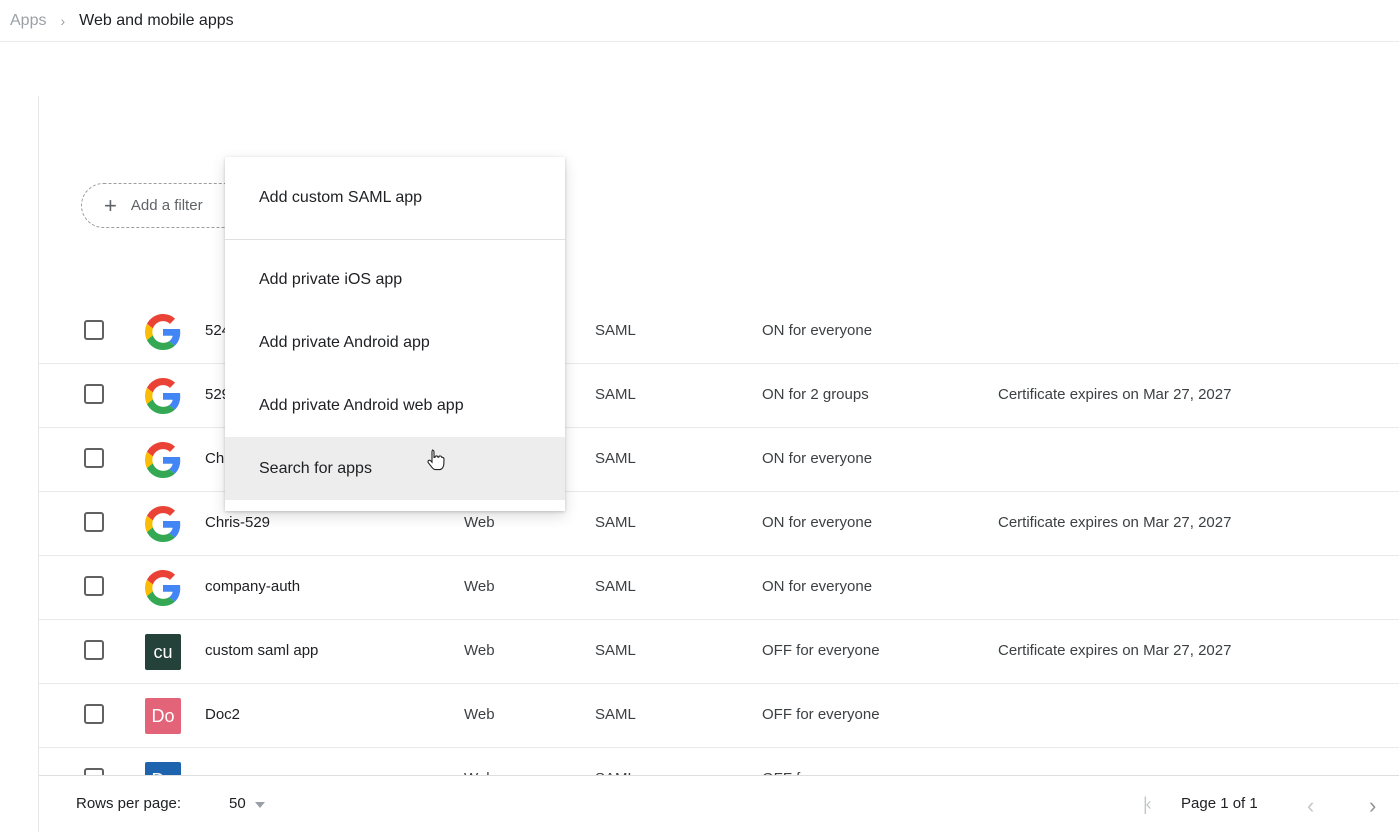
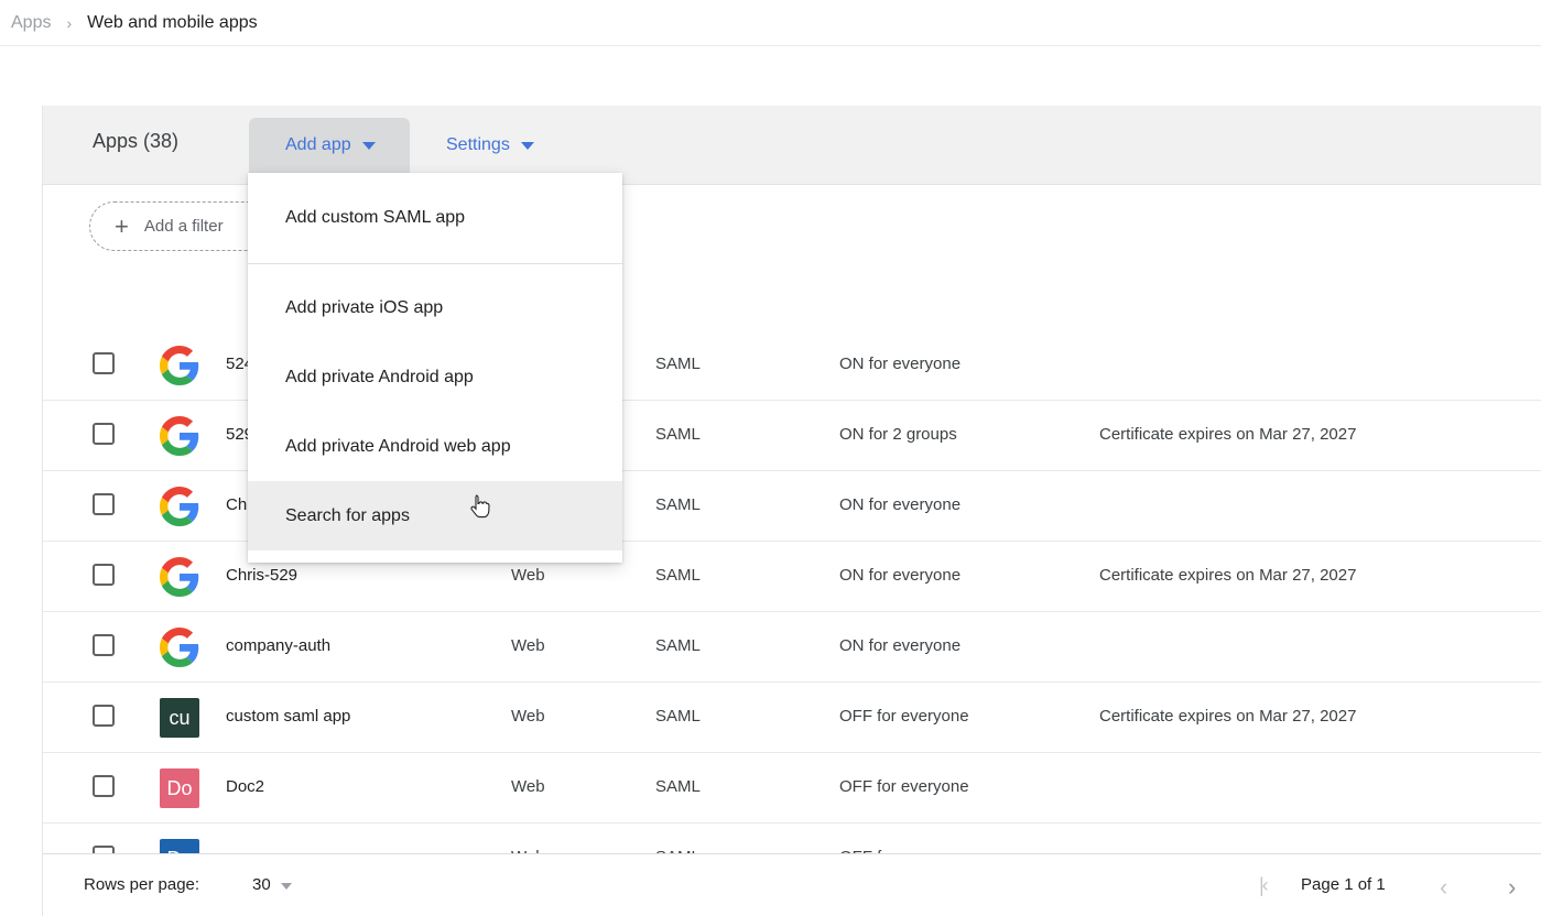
  Apps
  ›
  Web and mobile apps
+ Apps (38)
+ Add app
+ Settings
  +
  Add a filter
  SAML
  ON for everyone
  SAML
  ON for 2 groups
  Certificate expires on Mar 27, 2027
  Ch
  SAML
  ON for everyone
  Chris-529
  Web
  SAML
  ON for everyone
  Certificate expires on Mar 27, 2027
  company-auth
  Web
  SAML
  ON for everyone
  cu
  custom saml app
  Web
  SAML
  OFF for everyone
  Certificate expires on Mar 27, 2027
  Do
  Doc2
  Web
  SAML
  OFF for everyone
  Rows per page:
- 50
+ 30
  |‹
  Page 1 of 1
  ‹
  ›
  Add custom SAML app
  Add private iOS app
  Add private Android app
  Add private Android web app
  Search for apps
